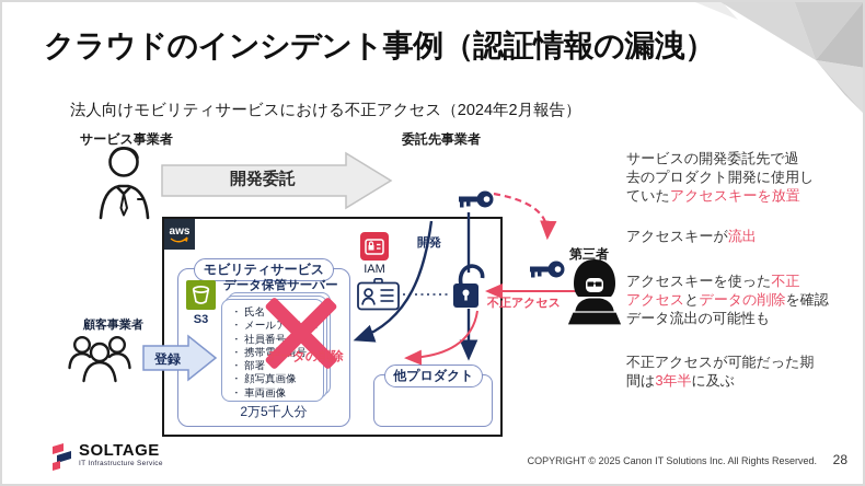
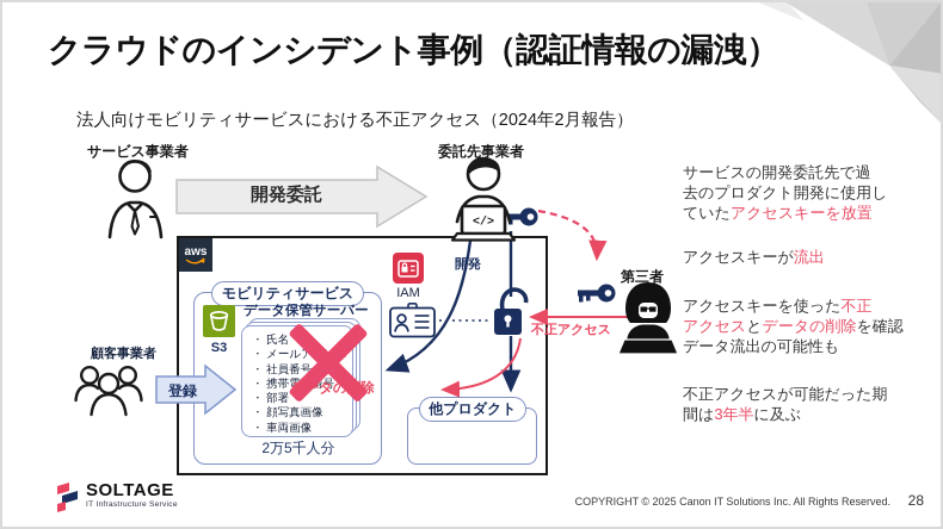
  クラウドのインシデント事例（認証情報の漏洩）
  法人向けモビリティサービスにおける不正アクセス（2024年2月報告）
  サービス事業者
  委託先事業者
  第三者
  顧客事業者
  aws
  モビリティサービス
  データ保管サーバー
  S3
  IAM
  氏名
  社員番号
  部署
  顔写真画像
  車両画像
  データの削除
  2万5千人分
  他プロダクト
  開発
  不正アクセス
  開発委託
  登録
  サービスの開発委託先で過
  去のプロダクト開発に使用し
  ていたアクセスキーを放置
  アクセスキーが流出
  アクセスキーを使った不正
  アクセスとデータの削除を確認
  データ流出の可能性も
  不正アクセスが可能だった期
  間は3年半に及ぶ
+ </>
  SOLTAGE
  COPYRIGHT © 2025 Canon IT Solutions Inc. All Rights Reserved.
  28
